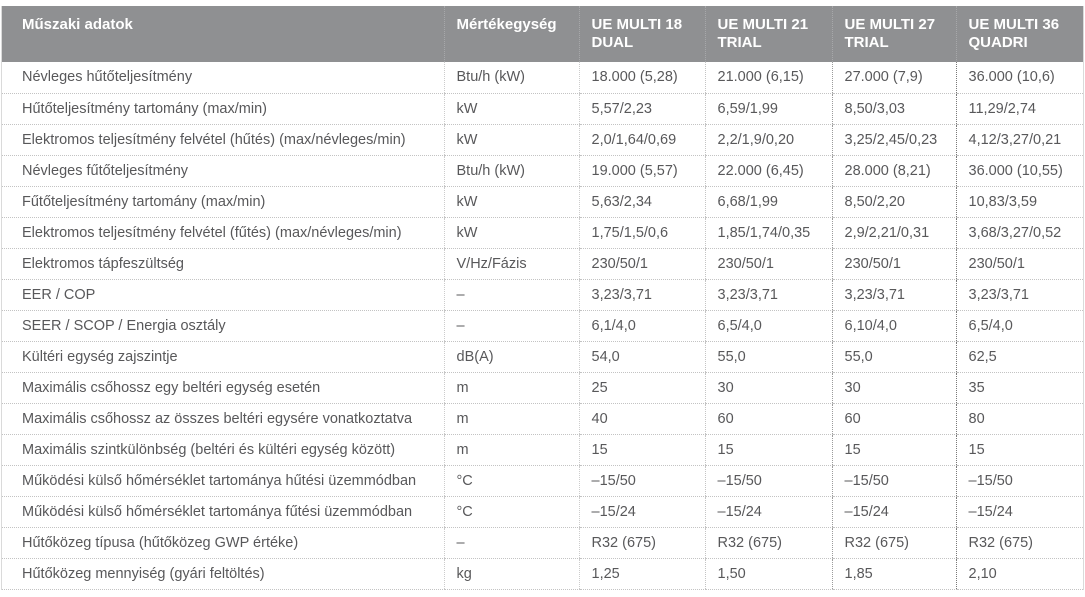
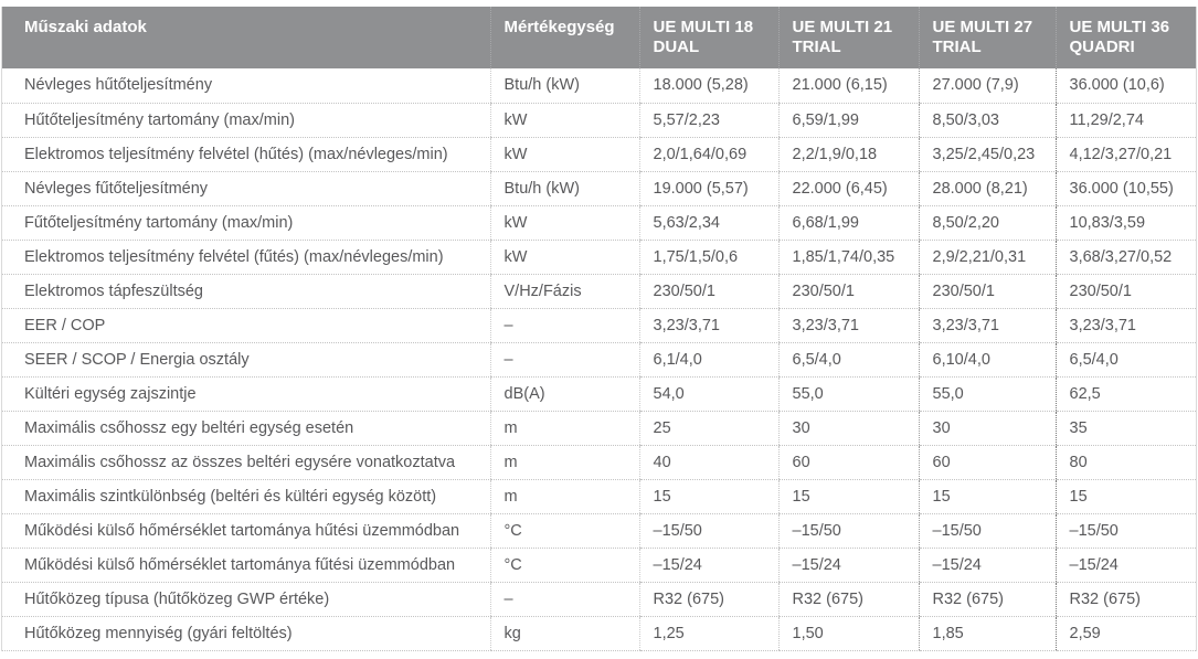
  Műszaki adatok	Mértékegység	UE MULTI 18 DUAL	UE MULTI 21 TRIAL	UE MULTI 27 TRIAL	UE MULTI 36 QUADRI
  Névleges hűtőteljesítmény	Btu/h (kW)	18.000 (5,28)	21.000 (6,15)	27.000 (7,9)	36.000 (10,6)
  Hűtőteljesítmény tartomány (max/min)	kW	5,57/2,23	6,59/1,99	8,50/3,03	11,29/2,74
- Elektromos teljesítmény felvétel (hűtés) (max/névleges/min)	kW	2,0/1,64/0,69	2,2/1,9/0,20	3,25/2,45/0,23	4,12/3,27/0,21
+ Elektromos teljesítmény felvétel (hűtés) (max/névleges/min)	kW	2,0/1,64/0,69	2,2/1,9/0,18	3,25/2,45/0,23	4,12/3,27/0,21
  Névleges fűtőteljesítmény	Btu/h (kW)	19.000 (5,57)	22.000 (6,45)	28.000 (8,21)	36.000 (10,55)
  Fűtőteljesítmény tartomány (max/min)	kW	5,63/2,34	6,68/1,99	8,50/2,20	10,83/3,59
  Elektromos teljesítmény felvétel (fűtés) (max/névleges/min)	kW	1,75/1,5/0,6	1,85/1,74/0,35	2,9/2,21/0,31	3,68/3,27/0,52
  Elektromos tápfeszültség	V/Hz/Fázis	230/50/1	230/50/1	230/50/1	230/50/1
  EER / COP	–	3,23/3,71	3,23/3,71	3,23/3,71	3,23/3,71
  SEER / SCOP / Energia osztály	–	6,1/4,0	6,5/4,0	6,10/4,0	6,5/4,0
  Kültéri egység zajszintje	dB(A)	54,0	55,0	55,0	62,5
  Maximális csőhossz egy beltéri egység esetén	m	25	30	30	35
  Maximális csőhossz az összes beltéri egysére vonatkoztatva	m	40	60	60	80
  Maximális szintkülönbség (beltéri és kültéri egység között)	m	15	15	15	15
  Működési külső hőmérséklet tartománya hűtési üzemmódban	°C	–15/50	–15/50	–15/50	–15/50
  Működési külső hőmérséklet tartománya fűtési üzemmódban	°C	–15/24	–15/24	–15/24	–15/24
  Hűtőközeg típusa (hűtőközeg GWP értéke)	–	R32 (675)	R32 (675)	R32 (675)	R32 (675)
- Hűtőközeg mennyiség (gyári feltöltés)	kg	1,25	1,50	1,85	2,10
+ Hűtőközeg mennyiség (gyári feltöltés)	kg	1,25	1,50	1,85	2,59
